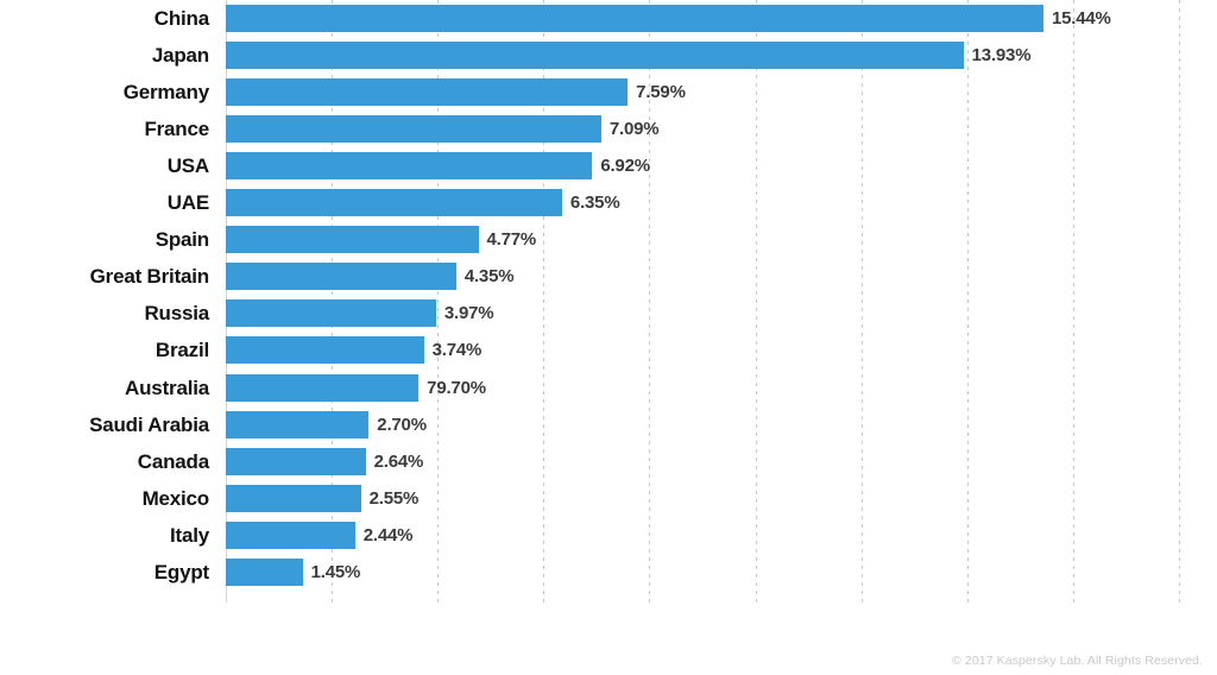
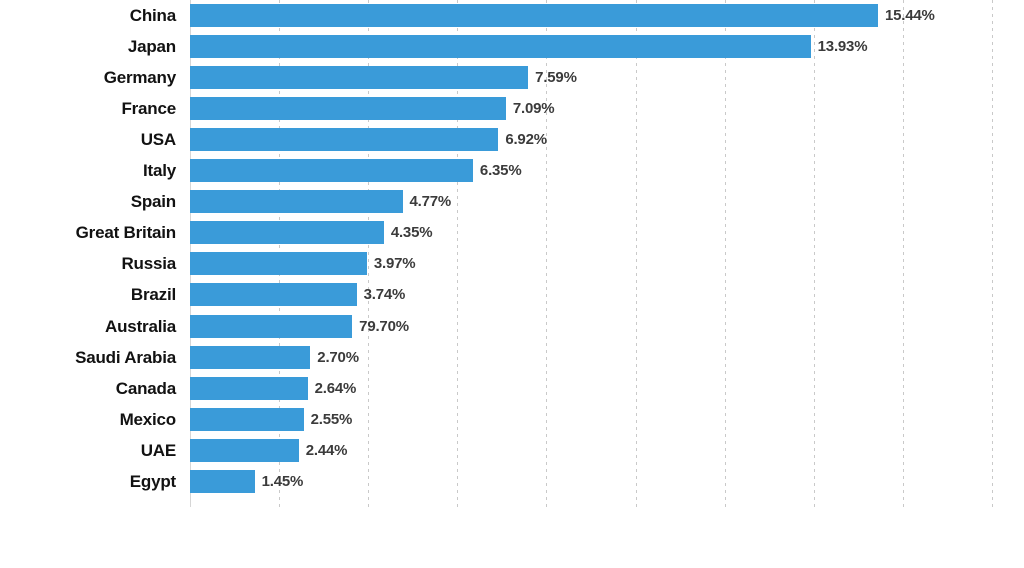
  China
  15.44%
  Japan
  13.93%
  Germany
  7.59%
  France
  7.09%
  USA
  6.92%
- UAE
+ Italy
  6.35%
  Spain
  4.77%
  Great Britain
  4.35%
  Russia
  3.97%
  Brazil
  3.74%
  Australia
  79.70%
  Saudi Arabia
  2.70%
  Canada
  2.64%
  Mexico
  2.55%
- Italy
+ UAE
  2.44%
  Egypt
  1.45%
- © 2017 Kaspersky Lab. All Rights Reserved.
